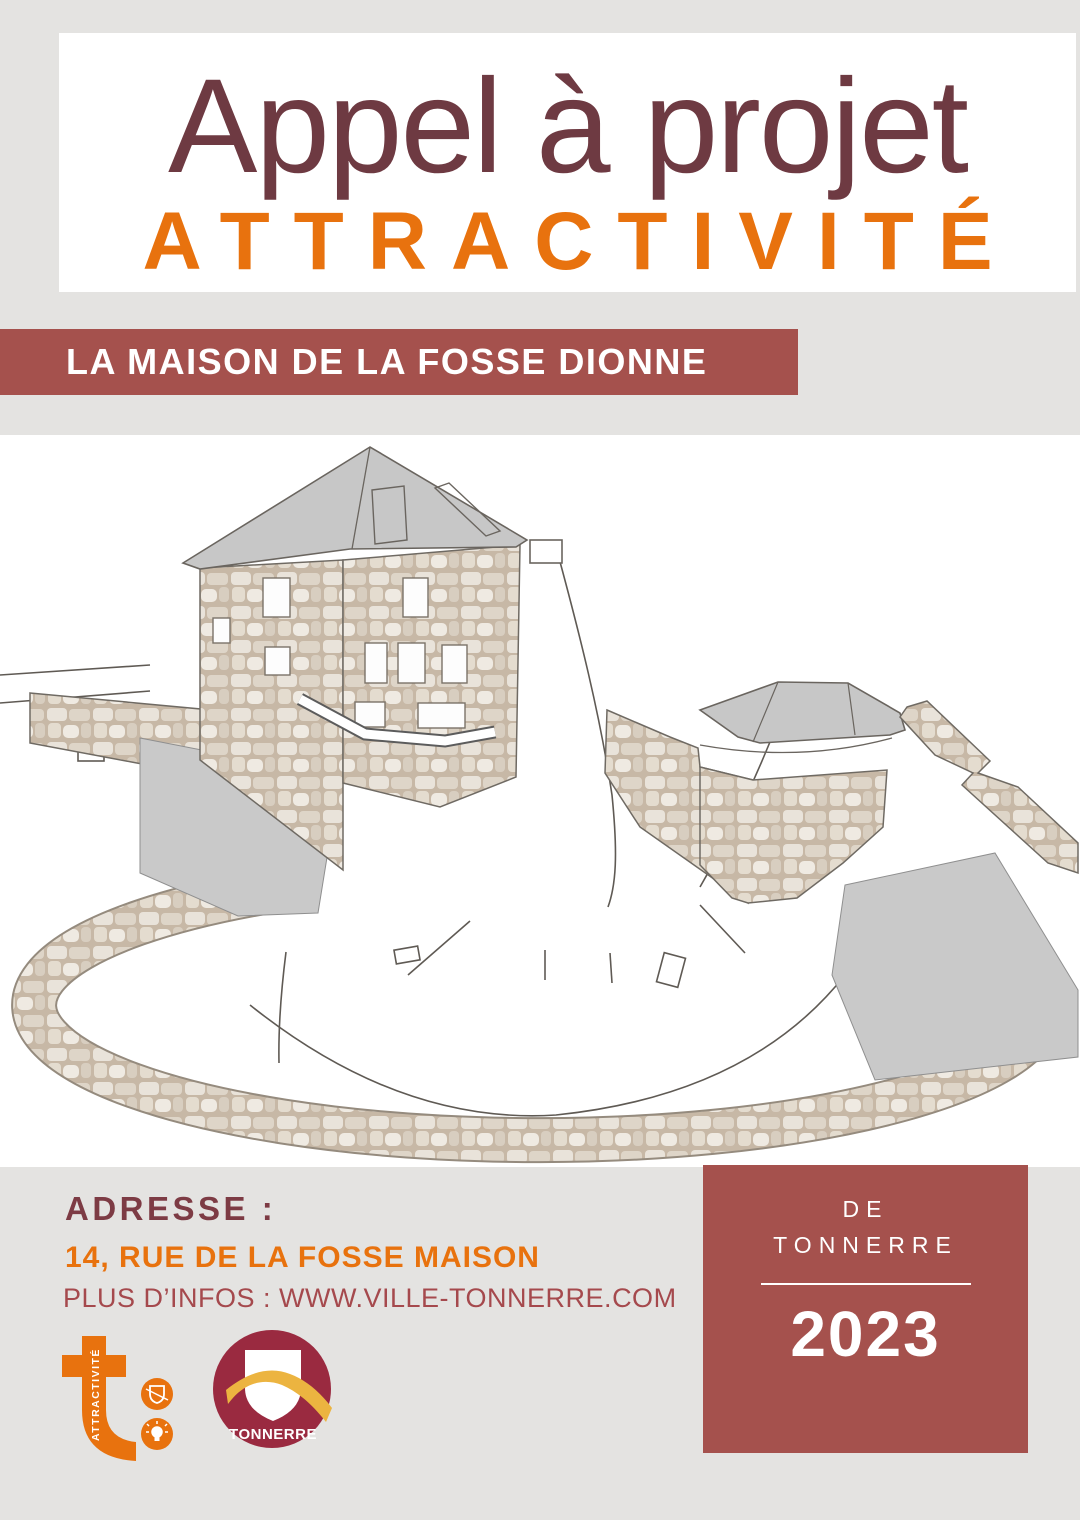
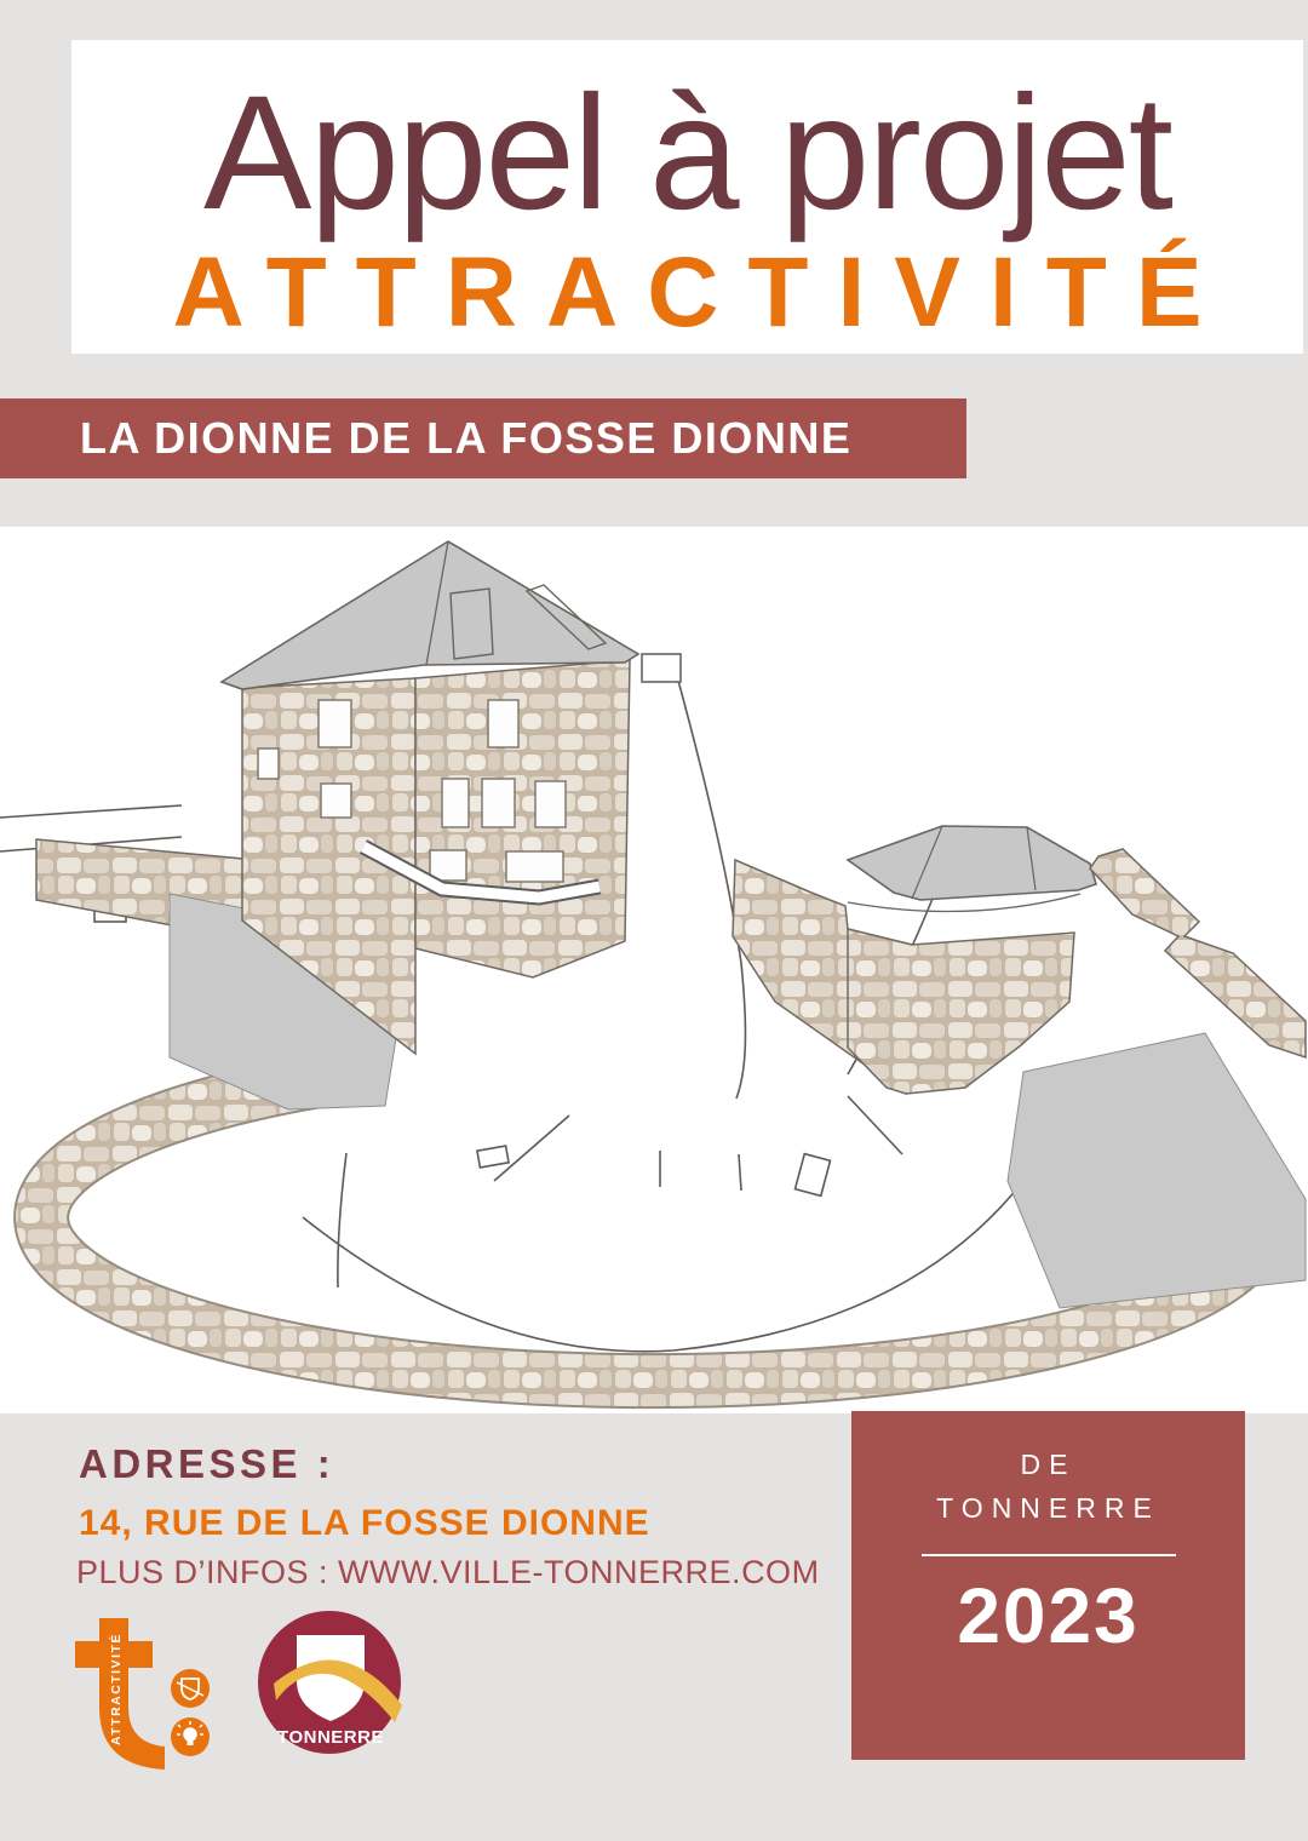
  Appel à projet
  ATTRACTIVITÉ
- LA MAISON DE LA FOSSE DIONNE
+ LA DIONNE DE LA FOSSE DIONNE
  ADRESSE :
- 14, RUE DE LA FOSSE MAISON
+ 14, RUE DE LA FOSSE DIONNE
  PLUS D’INFOS : WWW.VILLE-TONNERRE.COM
  TONNERRE
  DE
  TONNERRE
  2023
